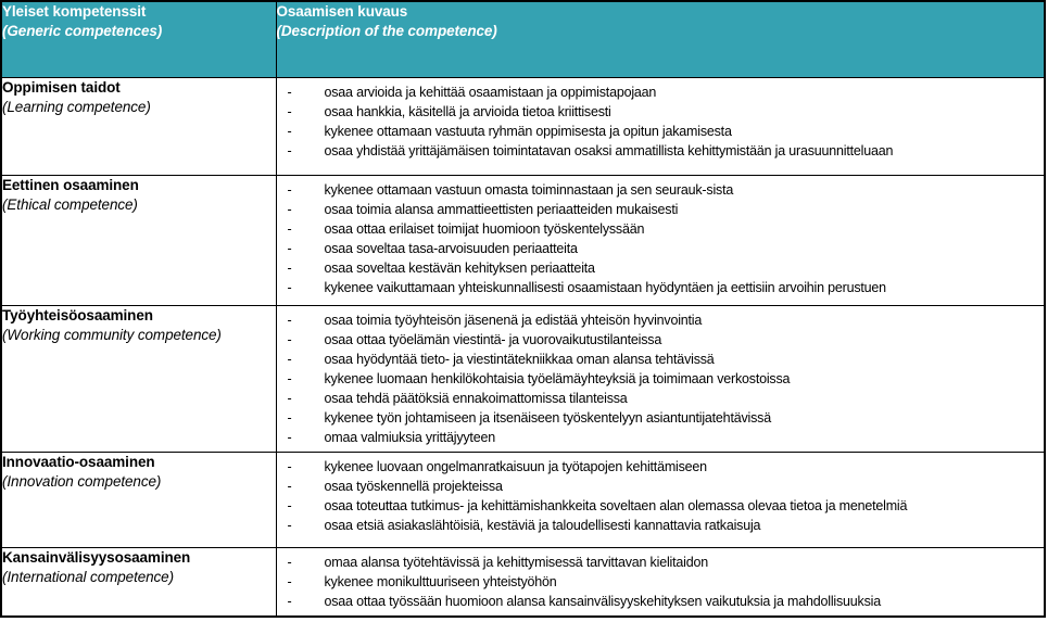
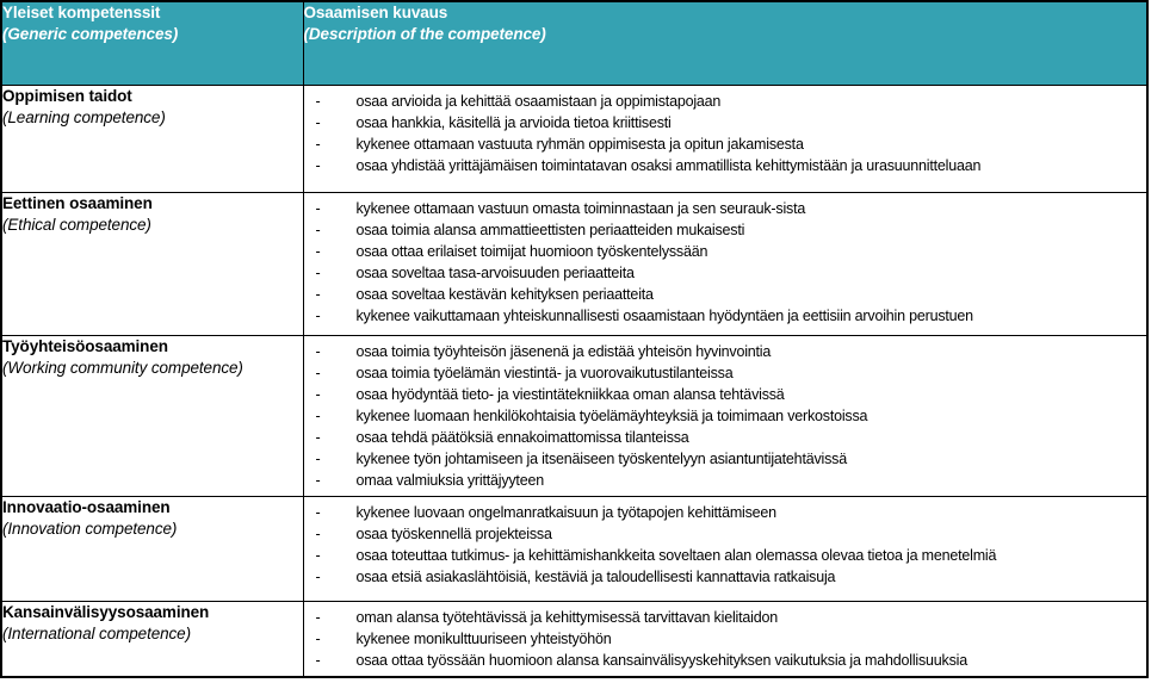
  Yleiset kompetenssit (Generic competences)	Osaamisen kuvaus (Description of the competence)
  Oppimisen taidot (Learning competence)	osaa arvioida ja kehittää osaamistaan ja oppimistapojaan osaa hankkia, käsitellä ja arvioida tietoa kriittisesti kykenee ottamaan vastuuta ryhmän oppimisesta ja opitun jakamisesta osaa yhdistää yrittäjämäisen toimintatavan osaksi ammatillista kehittymistään ja urasuunnitteluaan
  Eettinen osaaminen (Ethical competence)	kykenee ottamaan vastuun omasta toiminnastaan ja sen seurauk-sista osaa toimia alansa ammattieettisten periaatteiden mukaisesti osaa ottaa erilaiset toimijat huomioon työskentelyssään osaa soveltaa tasa-arvoisuuden periaatteita osaa soveltaa kestävän kehityksen periaatteita kykenee vaikuttamaan yhteiskunnallisesti osaamistaan hyödyntäen ja eettisiin arvoihin perustuen
- Työyhteisöosaaminen (Working community competence)	osaa toimia työyhteisön jäsenenä ja edistää yhteisön hyvinvointia osaa ottaa työelämän viestintä- ja vuorovaikutustilanteissa osaa hyödyntää tieto- ja viestintätekniikkaa oman alansa tehtävissä kykenee luomaan henkilökohtaisia työelämäyhteyksiä ja toimimaan verkostoissa osaa tehdä päätöksiä ennakoimattomissa tilanteissa kykenee työn johtamiseen ja itsenäiseen työskentelyyn asiantuntijatehtävissä omaa valmiuksia yrittäjyyteen
+ Työyhteisöosaaminen (Working community competence)	osaa toimia työyhteisön jäsenenä ja edistää yhteisön hyvinvointia osaa toimia työelämän viestintä- ja vuorovaikutustilanteissa osaa hyödyntää tieto- ja viestintätekniikkaa oman alansa tehtävissä kykenee luomaan henkilökohtaisia työelämäyhteyksiä ja toimimaan verkostoissa osaa tehdä päätöksiä ennakoimattomissa tilanteissa kykenee työn johtamiseen ja itsenäiseen työskentelyyn asiantuntijatehtävissä omaa valmiuksia yrittäjyyteen
  Innovaatio-osaaminen (Innovation competence)	kykenee luovaan ongelmanratkaisuun ja työtapojen kehittämiseen osaa työskennellä projekteissa osaa toteuttaa tutkimus- ja kehittämishankkeita soveltaen alan olemassa olevaa tietoa ja menetelmiä osaa etsiä asiakaslähtöisiä, kestäviä ja taloudellisesti kannattavia ratkaisuja
- Kansainvälisyysosaaminen (International competence)	omaa alansa työtehtävissä ja kehittymisessä tarvittavan kielitaidon kykenee monikulttuuriseen yhteistyöhön osaa ottaa työssään huomioon alansa kansainvälisyyskehityksen vaikutuksia ja mahdollisuuksia
+ Kansainvälisyysosaaminen (International competence)	oman alansa työtehtävissä ja kehittymisessä tarvittavan kielitaidon kykenee monikulttuuriseen yhteistyöhön osaa ottaa työssään huomioon alansa kansainvälisyyskehityksen vaikutuksia ja mahdollisuuksia
